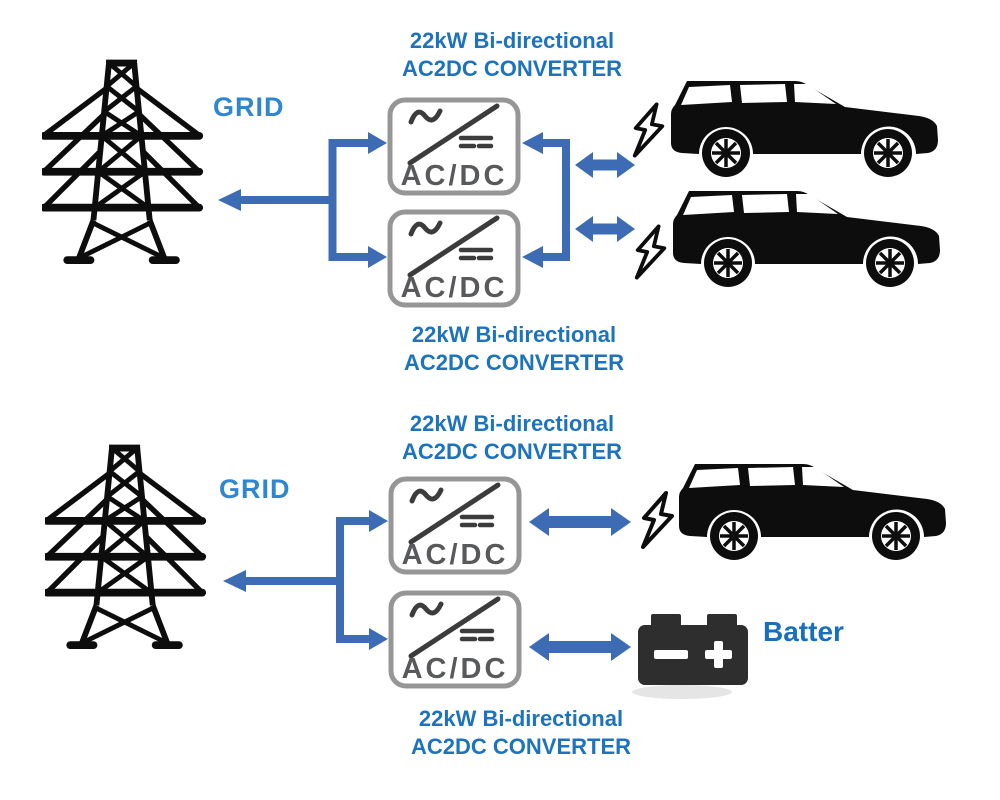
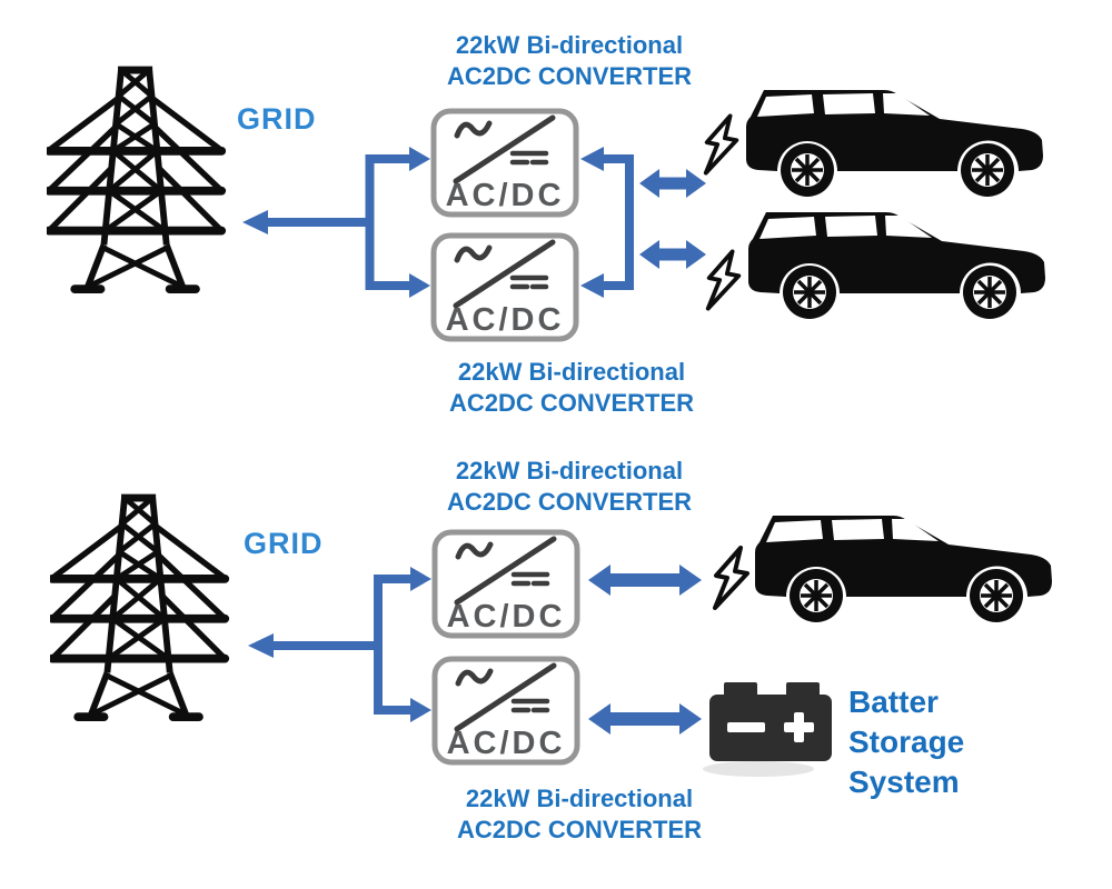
  GRID
  22kW Bi-directional
  AC2DC CONVERTER
  AC/DC
  AC/DC
  22kW Bi-directional
  AC2DC CONVERTER
  GRID
  22kW Bi-directional
  AC2DC CONVERTER
  AC/DC
  AC/DC
  22kW Bi-directional
  AC2DC CONVERTER
  Batter
+ Storage
+ System
